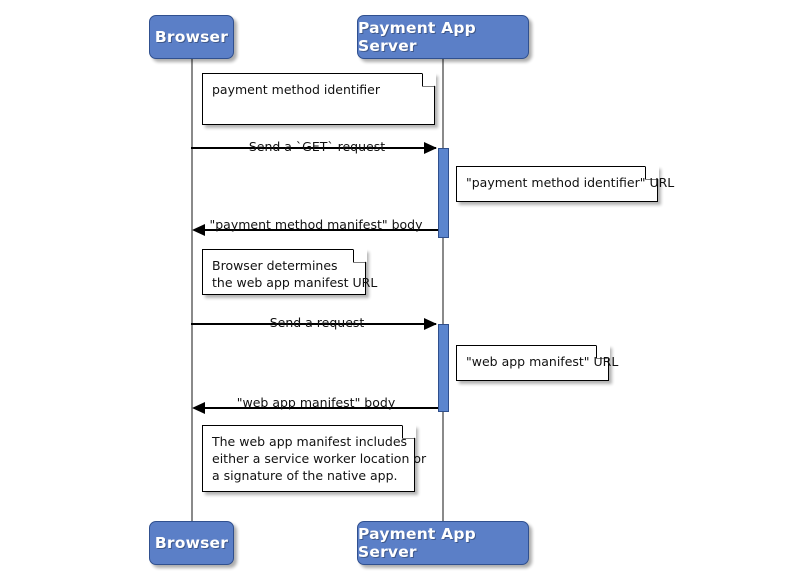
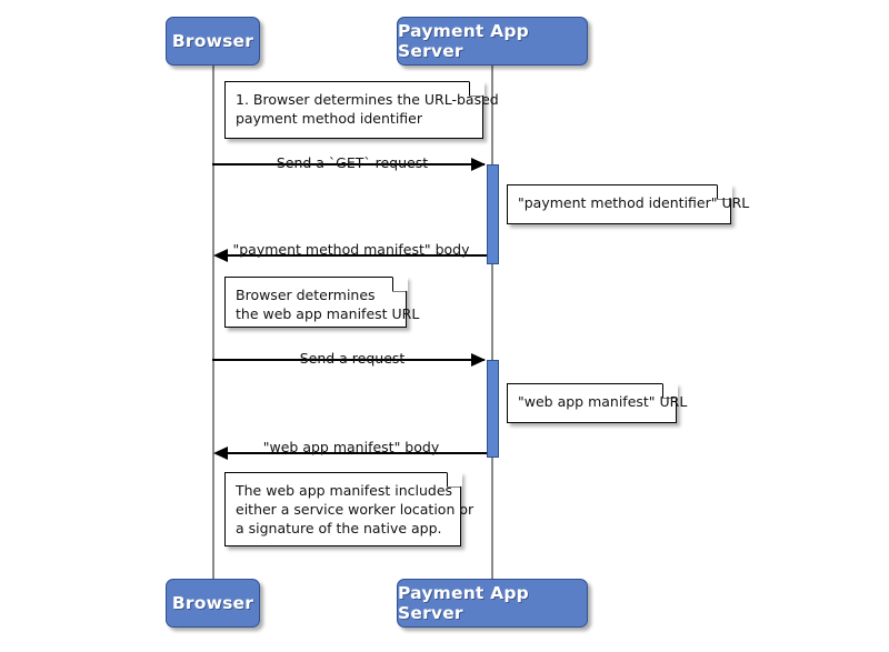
  Browser
  Payment App Server
  Browser
  Payment App Server
+ 1. Browser determines the URL-based
  payment method identifier
  Send a `GET` request
  "payment method identifier" URL
  "payment method manifest" body
  Browser determines
  the web app manifest URL
  Send a request
  "web app manifest" URL
  "web app manifest" body
  The web app manifest includes
  either a service worker location or
  a signature of the native app.
